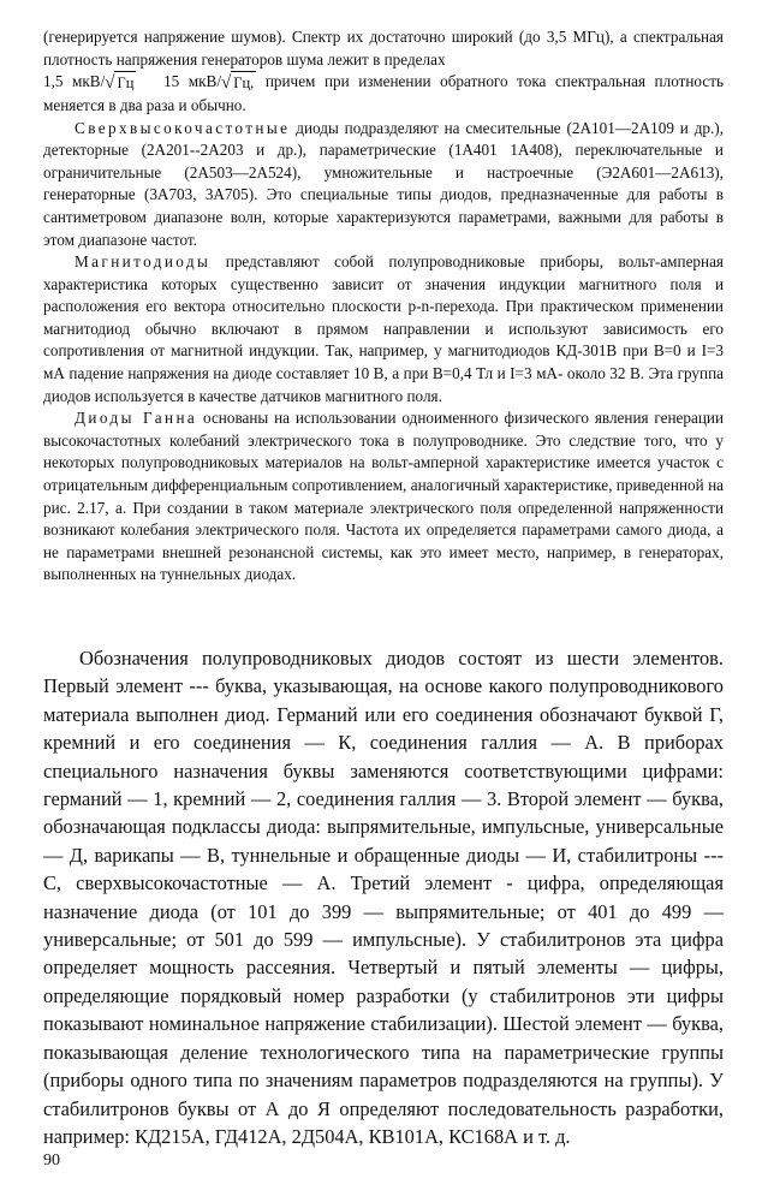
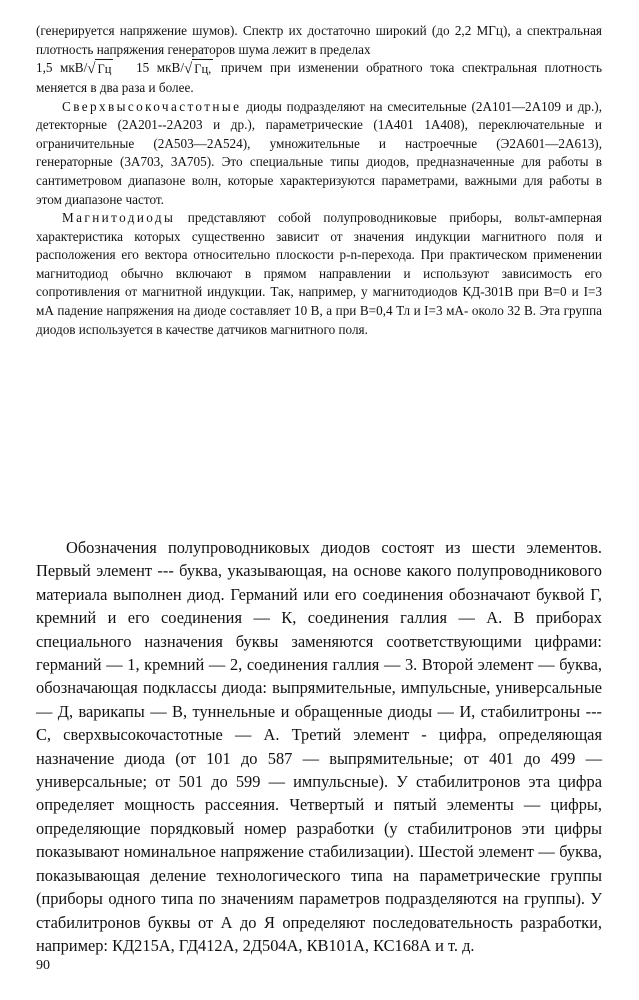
- (генерируется напряжение шумов). Спектр их достаточно широкий (до 3,5 МГц), а спектральная плотность напряжения генераторов шума лежит в пределах
+ (генерируется напряжение шумов). Спектр их достаточно широкий (до 2,2 МГц), а спектральная плотность напряжения генераторов шума лежит в пределах
- 1,5 мкВ/√ Гц 15 мкВ/√ Гц, причем при изменении обратного тока спектральная плотность меняется в два раза и обычно.
+ 1,5 мкВ/√ Гц 15 мкВ/√ Гц, причем при изменении обратного тока спектральная плотность меняется в два раза и более.
  Сверхвысокочастотные диоды подразделяют на смесительные (2А101—2А109 и др.), детекторные (2А201--2А203 и др.), параметрические (1А401 1А408), переключательные и ограничительные (2А503—2А524), умножительные и настроечные (Э2А601—2А613), генераторные (3А703, 3А705). Это специальные типы диодов, предназначенные для работы в сантиметровом диапазоне волн, которые характеризуются параметрами, важными для работы в этом диапазоне частот.
  Магнитодиоды представляют собой полупроводниковые приборы, вольт-амперная характеристика которых существенно зависит от значения индукции магнитного поля и расположения его вектора относительно плоскости р-n-перехода. При практическом применении магнитодиод обычно включают в прямом направлении и используют зависимость его сопротивления от магнитной индукции. Так, например, у магнитодиодов КД-301В при B=0 и I=3 мА падение напряжения на диоде составляет 10 В, а при B=0,4 Тл и I=3 мА- около 32 В. Эта группа диодов используется в качестве датчиков магнитного поля.
- Диоды Ганна основаны на использовании одноименного физического явления генерации высокочастотных колебаний электрического тока в полупроводнике. Это следствие того, что у некоторых полупроводниковых материалов на вольт-амперной характеристике имеется участок с отрицательным дифференциальным сопротивлением, аналогичный характеристике, приведенной на рис. 2.17, а. При создании в таком материале электрического поля определенной напряженности возникают колебания электрического поля. Частота их определяется параметрами самого диода, а не параметрами внешней резонансной системы, как это имеет место, например, в генераторах, выполненных на туннельных диодах.
- Обозначения полупроводниковых диодов состоят из шести элементов. Первый элемент --- буква, указывающая, на основе какого полупроводникового материала выполнен диод. Германий или его соединения обозначают буквой Г, кремний и его соединения — К, соединения галлия — А. В приборах специального назначения буквы заменяются соответствующими цифрами: германий — 1, кремний — 2, соединения галлия — 3. Второй элемент — буква, обозначающая подклассы диода: выпрямительные, импульсные, универсальные — Д, варикапы — В, туннельные и обращенные диоды — И, стабилитроны --- С, сверхвысокочастотные — А. Третий элемент - цифра, определяющая назначение диода (от 101 до 399 — выпрямительные; от 401 до 499 — универсальные; от 501 до 599 — импульсные). У стабилитронов эта цифра определяет мощность рассеяния. Четвертый и пятый элементы — цифры, определяющие порядковый номер разработки (у стабилитронов эти цифры показывают номинальное напряжение стабилизации). Шестой элемент — буква, показывающая деление технологического типа на параметрические группы (приборы одного типа по значениям параметров подразделяются на группы). У стабилитронов буквы от А до Я определяют последовательность разработки, например: КД215А, ГД412А, 2Д504А, КВ101А, КС168А и т. д.
+ Обозначения полупроводниковых диодов состоят из шести элементов. Первый элемент --- буква, указывающая, на основе какого полупроводникового материала выполнен диод. Германий или его соединения обозначают буквой Г, кремний и его соединения — К, соединения галлия — А. В приборах специального назначения буквы заменяются соответствующими цифрами: германий — 1, кремний — 2, соединения галлия — 3. Второй элемент — буква, обозначающая подклассы диода: выпрямительные, импульсные, универсальные — Д, варикапы — В, туннельные и обращенные диоды — И, стабилитроны --- С, сверхвысокочастотные — А. Третий элемент - цифра, определяющая назначение диода (от 101 до 587 — выпрямительные; от 401 до 499 — универсальные; от 501 до 599 — импульсные). У стабилитронов эта цифра определяет мощность рассеяния. Четвертый и пятый элементы — цифры, определяющие порядковый номер разработки (у стабилитронов эти цифры показывают номинальное напряжение стабилизации). Шестой элемент — буква, показывающая деление технологического типа на параметрические группы (приборы одного типа по значениям параметров подразделяются на группы). У стабилитронов буквы от А до Я определяют последовательность разработки, например: КД215А, ГД412А, 2Д504А, КВ101А, КС168А и т. д.
  90
